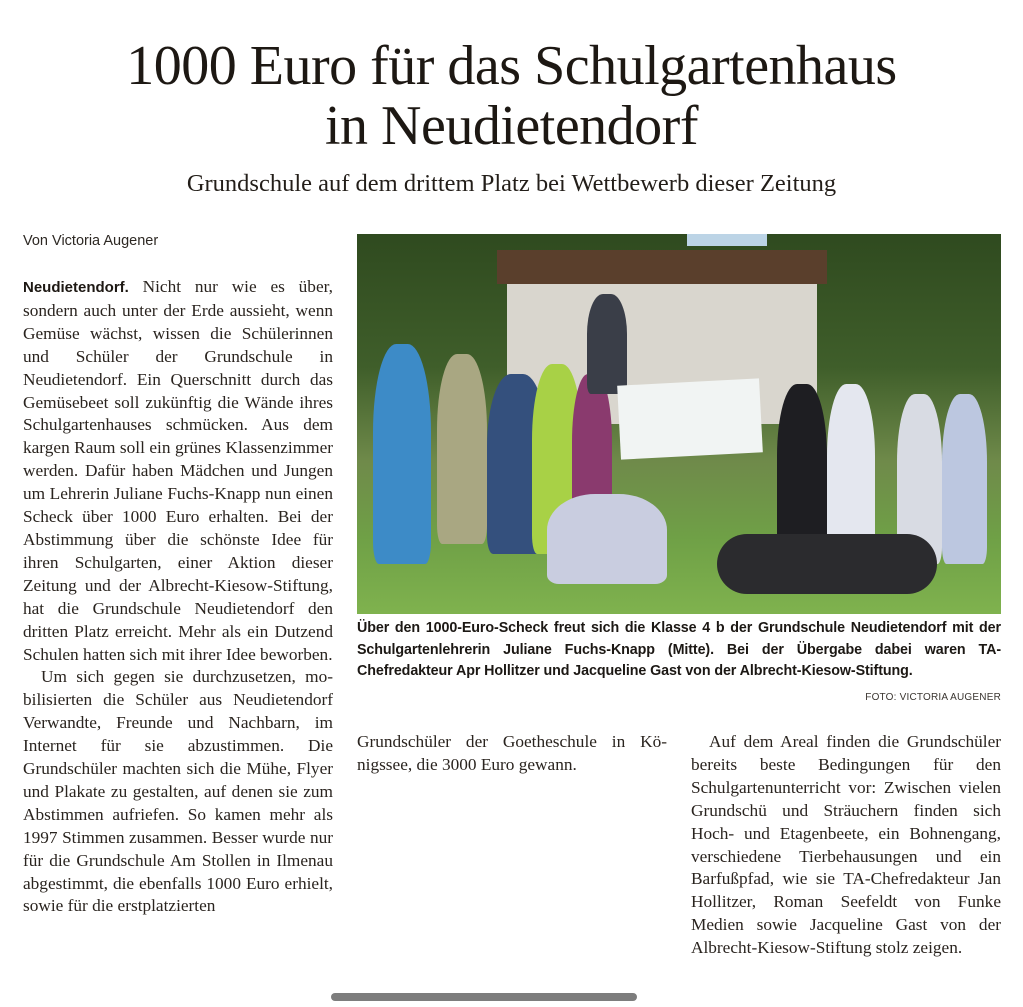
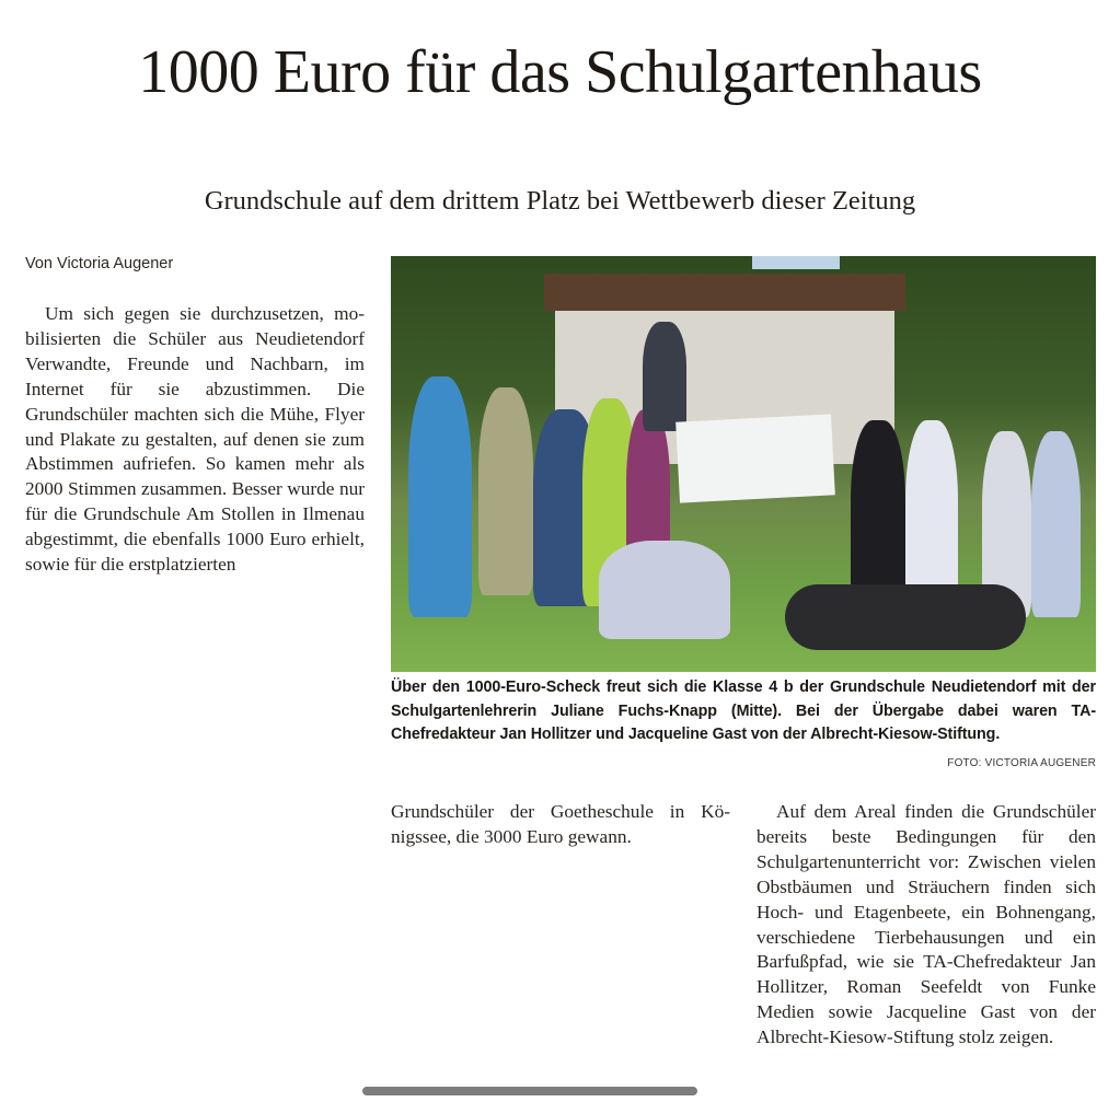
  1000 Euro für das Schulgartenhaus
- in Neudietendorf
  Grundschule auf dem drittem Platz bei Wettbewerb dieser Zeitung
  Von Victoria Augener
- Neudietendorf. Nicht nur wie es über, sondern auch unter der Erde aussieht, wenn Gemüse wächst, wissen die Schü­lerinnen und Schüler der Grundschule in Neudietendorf. Ein Querschnitt durch das Gemüsebeet soll zukünftig die Wände ihres Schulgartenhauses schmücken. Aus dem kargen Raum soll ein grünes Klassenzimmer werden. Da­für haben Mädchen und Jungen um Lehrerin Juliane Fuchs-Knapp nun einen Scheck über 1000 Euro erhalten. Bei der Abstimmung über die schönste Idee für ihren Schulgarten, einer Aktion dieser Zeitung und der Albrecht-Kie­sow-Stiftung, hat die Grundschule Neu­dietendorf den dritten Platz erreicht. Mehr als ein Dutzend Schulen hatten sich mit ihrer Idee beworben.
- Um sich gegen sie durchzusetzen, mo­bilisierten die Schüler aus Neudieten­dorf Verwandte, Freunde und Nach­barn, im Internet für sie abzustimmen. Die Grundschüler machten sich die Mühe, Flyer und Plakate zu gestalten, auf denen sie zum Abstimmen aufrie­fen. So kamen mehr als 1997 Stimmen zusammen. Besser wurde nur für die Grundschule Am Stollen in Ilmenau ab­gestimmt, die ebenfalls 1000 Euro er­hielt, sowie für die erstplatzierten
+ Um sich gegen sie durchzusetzen, mo­bilisierten die Schüler aus Neudieten­dorf Verwandte, Freunde und Nach­barn, im Internet für sie abzustimmen. Die Grundschüler machten sich die Mühe, Flyer und Plakate zu gestalten, auf denen sie zum Abstimmen aufrie­fen. So kamen mehr als 2000 Stimmen zusammen. Besser wurde nur für die Grundschule Am Stollen in Ilmenau ab­gestimmt, die ebenfalls 1000 Euro er­hielt, sowie für die erstplatzierten
- Über den 1000-Euro-Scheck freut sich die Klasse 4 b der Grundschule Neudieten­dorf mit der Schulgartenlehrerin Juliane Fuchs-Knapp (Mitte). Bei der Übergabe dabei waren TA-Chefredakteur Apr Hollitzer und Jacqueline Gast von der Albrecht-Kiesow-Stiftung.
+ Über den 1000-Euro-Scheck freut sich die Klasse 4 b der Grundschule Neudieten­dorf mit der Schulgartenlehrerin Juliane Fuchs-Knapp (Mitte). Bei der Übergabe dabei waren TA-Chefredakteur Jan Hollitzer und Jacqueline Gast von der Albrecht-Kiesow-Stiftung.
  FOTO: VICTORIA AUGENER
  Grundschüler der Goetheschule in Kö­nigssee, die 3000 Euro gewann.
- Auf dem Areal finden die Grundschü­ler bereits beste Bedingungen für den Schulgartenunterricht vor: Zwischen vielen Grundschü und Sträuchern fin­den sich Hoch- und Etagenbeete, ein Bohnengang, verschiedene Tierbehau­sungen und ein Barfußpfad, wie sie TA-Chefredakteur Jan Hollitzer, Roman Seefeldt von Funke Medien sowie Jacqueline Gast von der Albrecht-Kie­sow-Stiftung stolz zeigen.
+ Auf dem Areal finden die Grundschü­ler bereits beste Bedingungen für den Schulgartenunterricht vor: Zwischen vielen Obstbäumen und Sträuchern fin­den sich Hoch- und Etagenbeete, ein Bohnengang, verschiedene Tierbehau­sungen und ein Barfußpfad, wie sie TA-Chefredakteur Jan Hollitzer, Roman Seefeldt von Funke Medien sowie Jacqueline Gast von der Albrecht-Kie­sow-Stiftung stolz zeigen.
